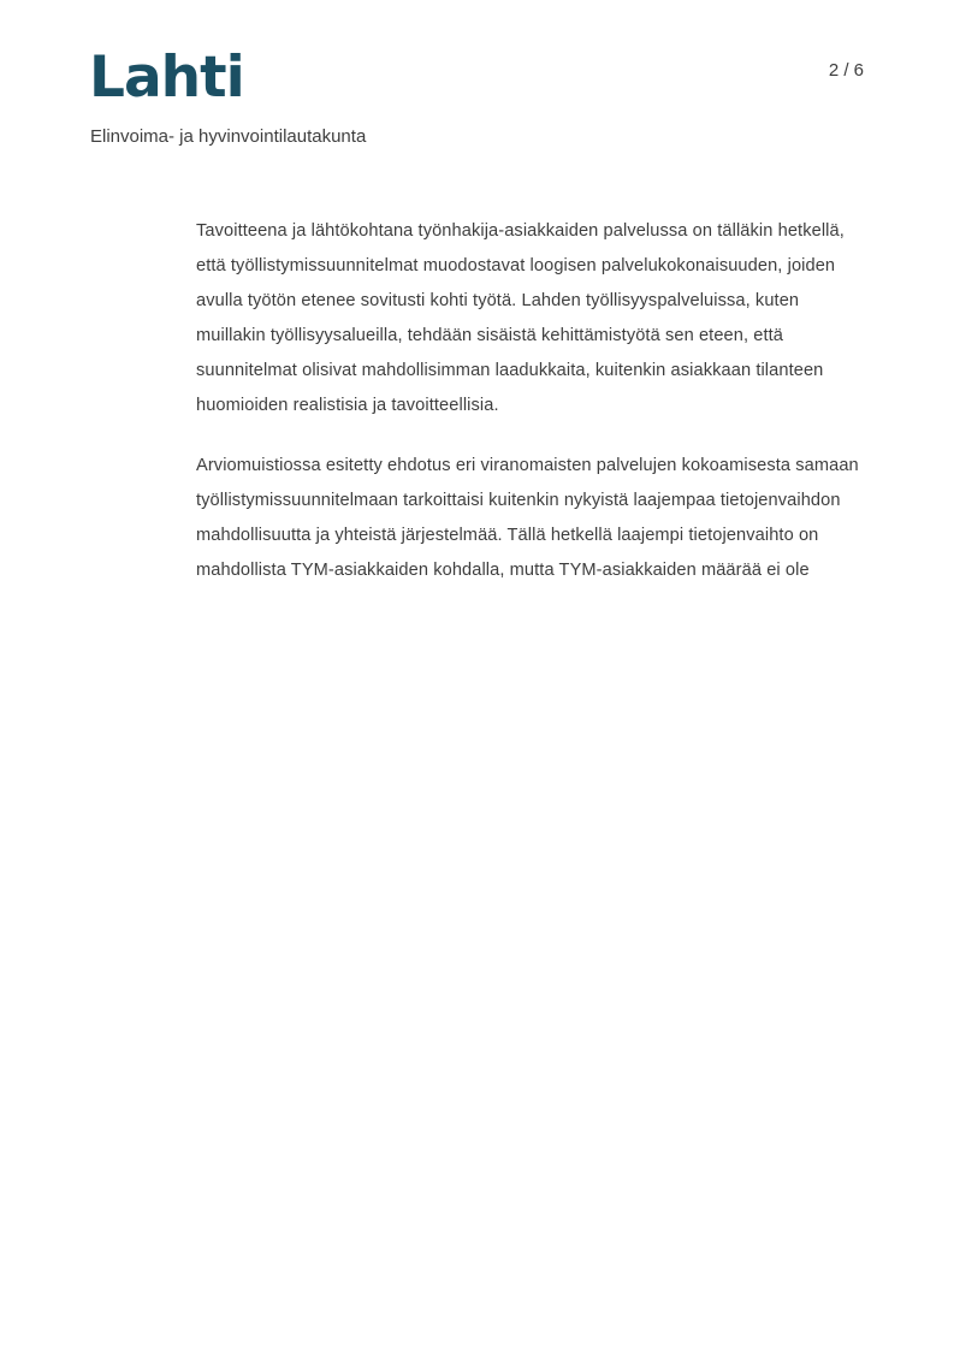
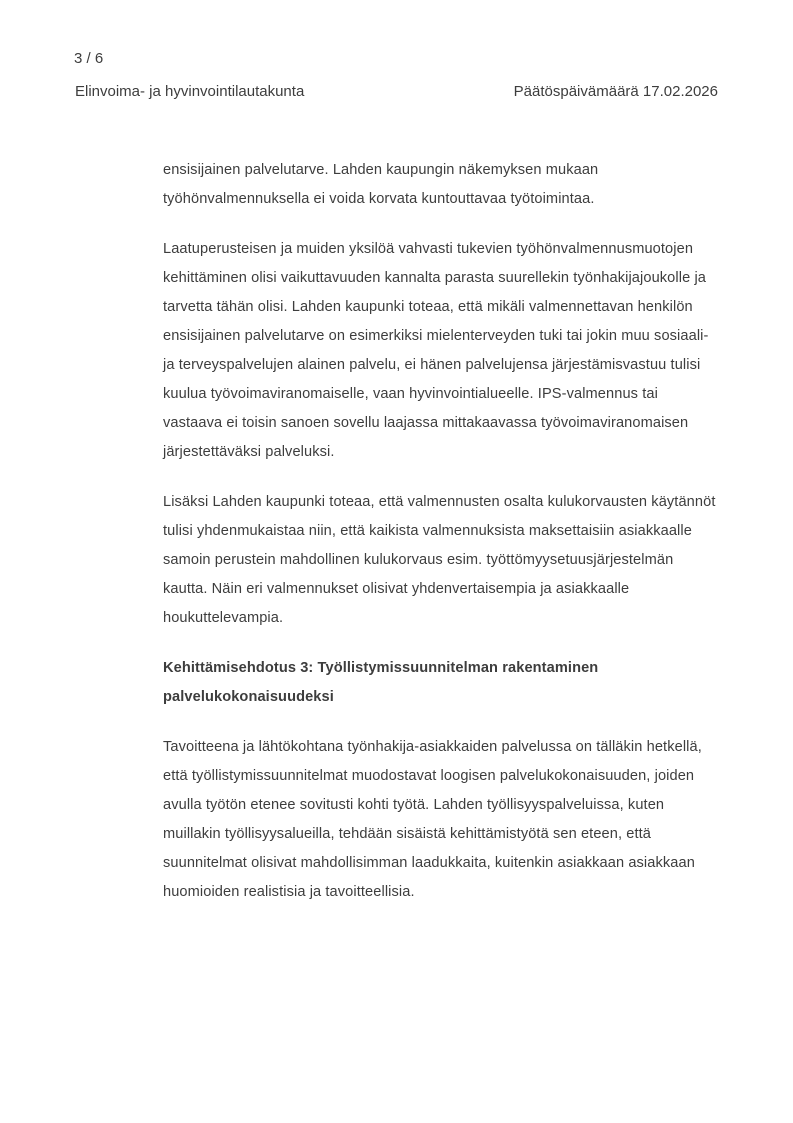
- Lahti
- 2 / 6
+ 3 / 6
  Elinvoima- ja hyvinvointilautakunta
+ Päätöspäivämäärä 17.02.2026
+ ensisijainen palvelutarve. Lahden kaupungin näkemyksen mukaan työhönvalmennuksella ei voida korvata kuntouttavaa työtoimintaa.
+ Laatuperusteisen ja muiden yksilöä vahvasti tukevien työhönvalmennusmuotojen kehittäminen olisi vaikuttavuuden kannalta parasta suurellekin työnhakijajoukolle ja tarvetta tähän olisi. Lahden kaupunki toteaa, että mikäli valmennettavan henkilön ensisijainen palvelutarve on esimerkiksi mielenterveyden tuki tai jokin muu sosiaali- ja terveyspalvelujen alainen palvelu, ei hänen palvelujensa järjestämisvastuu tulisi kuulua työvoimaviranomaiselle, vaan hyvinvointialueelle. IPS-valmennus tai vastaava ei toisin sanoen sovellu laajassa mittakaavassa työvoimaviranomaisen järjestettäväksi palveluksi.
+ Lisäksi Lahden kaupunki toteaa, että valmennusten osalta kulukorvausten käytännöt tulisi yhdenmukaistaa niin, että kaikista valmennuksista maksettaisiin asiakkaalle samoin perustein mahdollinen kulukorvaus esim. työttömyysetuusjärjestelmän kautta. Näin eri valmennukset olisivat yhdenvertaisempia ja asiakkaalle houkuttelevampia.
+ Kehittämisehdotus 3: Työllistymissuunnitelman rakentaminen palvelukokonaisuudeksi
- Tavoitteena ja lähtökohtana työnhakija-asiakkaiden palvelussa on tälläkin hetkellä, että työllistymissuunnitelmat muodostavat loogisen palvelukokonaisuuden, joiden avulla työtön etenee sovitusti kohti työtä. Lahden työllisyyspalveluissa, kuten muillakin työllisyysalueilla, tehdään sisäistä kehittämistyötä sen eteen, että suunnitelmat olisivat mahdollisimman laadukkaita, kuitenkin asiakkaan tilanteen huomioiden realistisia ja tavoitteellisia.
+ Tavoitteena ja lähtökohtana työnhakija-asiakkaiden palvelussa on tälläkin hetkellä, että työllistymissuunnitelmat muodostavat loogisen palvelukokonaisuuden, joiden avulla työtön etenee sovitusti kohti työtä. Lahden työllisyyspalveluissa, kuten muillakin työllisyysalueilla, tehdään sisäistä kehittämistyötä sen eteen, että suunnitelmat olisivat mahdollisimman laadukkaita, kuitenkin asiakkaan asiakkaan huomioiden realistisia ja tavoitteellisia.
- Arviomuistiossa esitetty ehdotus eri viranomaisten palvelujen kokoamisesta samaan työllistymissuunnitelmaan tarkoittaisi kuitenkin nykyistä laajempaa tietojenvaihdon mahdollisuutta ja yhteistä järjestelmää. Tällä hetkellä laajempi tietojenvaihto on mahdollista TYM-asiakkaiden kohdalla, mutta TYM-asiakkaiden määrää ei ole
